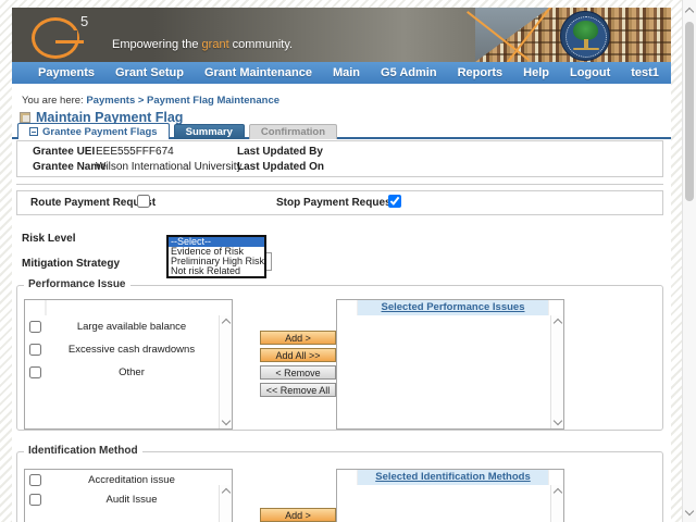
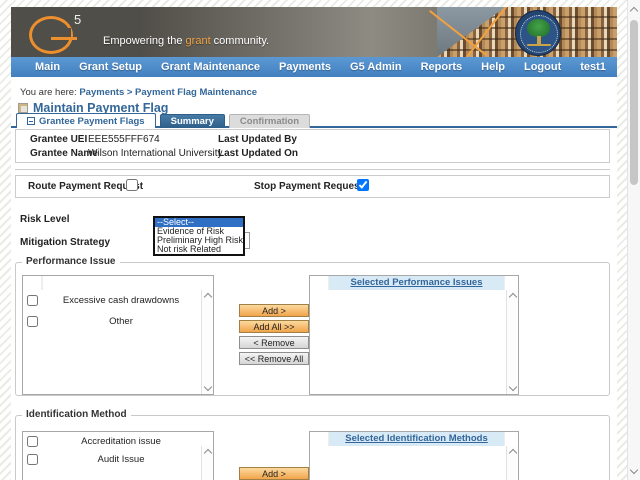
  5
  Empowering the grant community.
- Payments
+ Main
  Grant Setup
  Grant Maintenance
- Main
+ Payments
  G5 Admin
  Reports
  Help
  Logout
  test1
  You are here: Payments > Payment Flag Maintenance
  Maintain Payment Flag
  Grantee Payment Flags
  Summary
  Confirmation
  Grantee UEI
  EEE555FFF674
  Last Updated By
  Grantee Name
  Wilson International University
  Last Updated On
  Route Payment Request
  Stop Payment Request
  Risk Level
  Mitigation Strategy
  --Select--
  Evidence of Risk
  Preliminary High Risk
  Not risk Related
  Performance Issue
- Large available balance
  Excessive cash drawdowns
  Other
  Add >
  Add All >>
  < Remove
  << Remove All
  Selected Performance Issues
  Identification Method
  Accreditation issue
  Audit Issue
  Add >
  Selected Identification Methods
